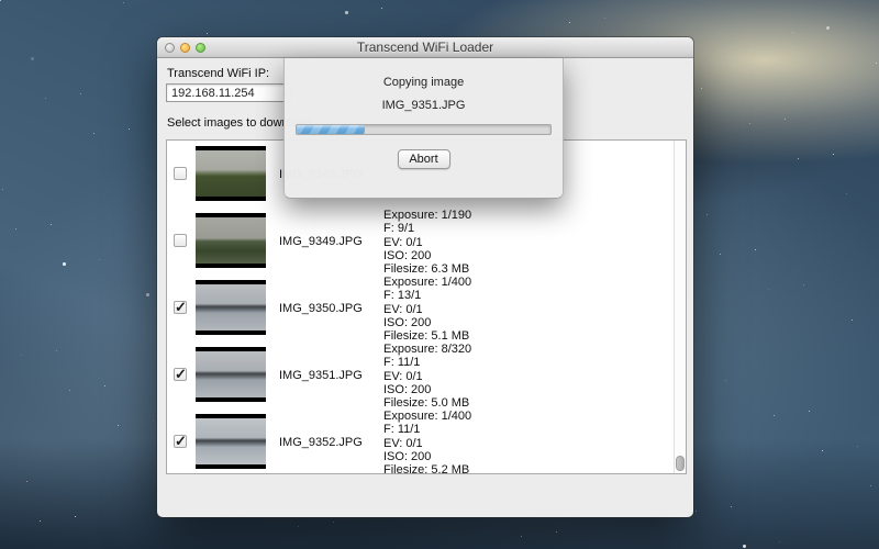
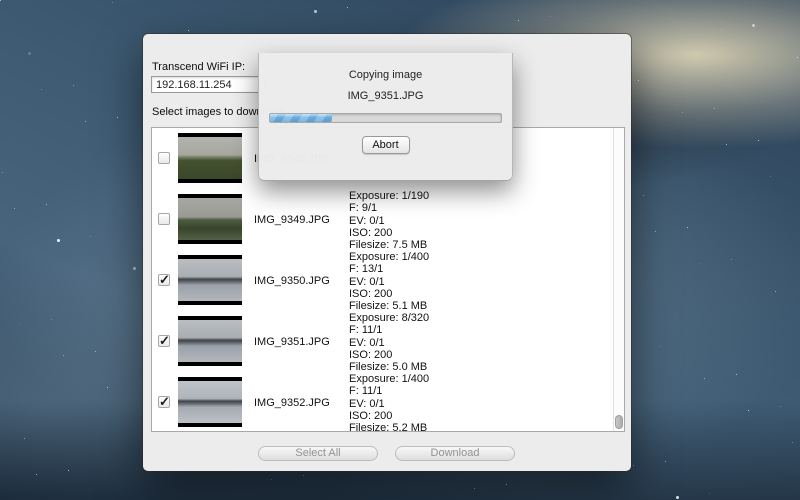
- Transcend WiFi Loader
  Transcend WiFi IP:
  192.168.11.254
  Select images to dow
  IMG_9349.JPG
  Exposure: 1/190
  F: 9/1
  EV: 0/1
  ISO: 200
- Filesize: 6.3 MB
+ Filesize: 7.5 MB
  IMG_9350.JPG
  Exposure: 1/400
  F: 13/1
  EV: 0/1
  ISO: 200
  Filesize: 5.1 MB
  IMG_9351.JPG
  Exposure: 8/320
  F: 11/1
  EV: 0/1
  ISO: 200
  Filesize: 5.0 MB
  IMG_9352.JPG
  Exposure: 1/400
  F: 11/1
  EV: 0/1
  ISO: 200
  Filesize: 5.2 MB
+ Select All
+ Download
  Copying image
  IMG_9351.JPG
  Abort
